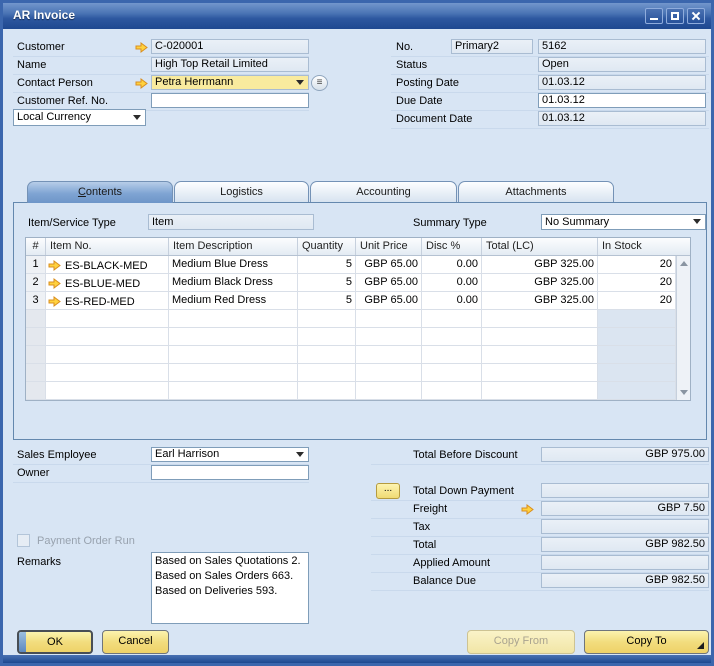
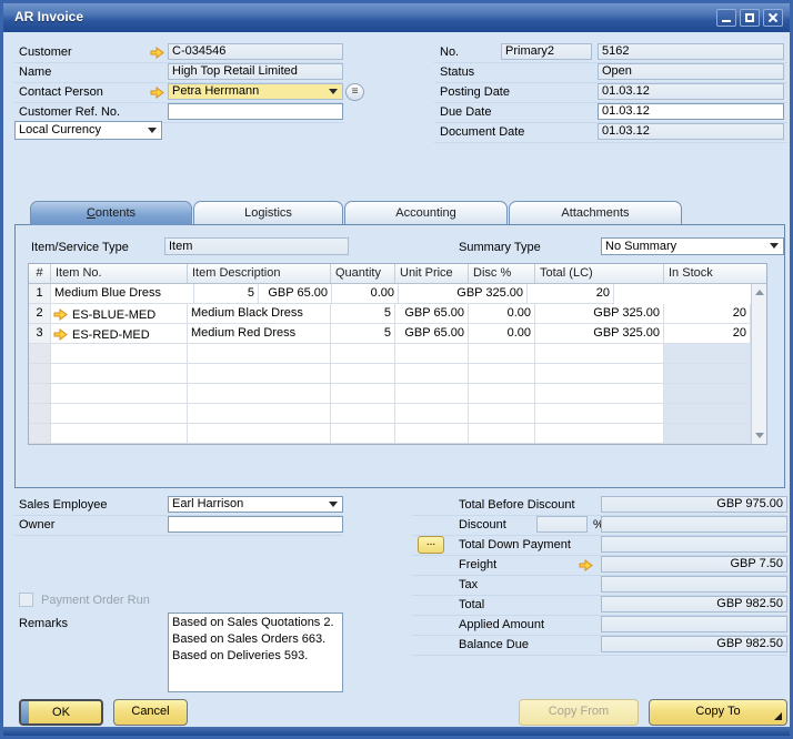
  AR Invoice
  Customer
- C-020001
+ C-034546
  Name
  High Top Retail Limited
  Contact Person
  Petra Herrmann
  ≡
  Customer Ref. No.
  Local Currency
  No.
  Primary2
  5162
  Status
  Open
  Posting Date
  01.03.12
  Due Date
  01.03.12
  Document Date
  01.03.12
  Contents
  Logistics
  Accounting
  Attachments
  Item/Service Type
  Item
  Summary Type
  No Summary
  #
  Item No.
  Item Description
  Quantity
  Unit Price
  Disc %
  Total (LC)
  In Stock
  1
- ES-BLACK-MED
  Medium Blue Dress
  5
  GBP 65.00
  0.00
  GBP 325.00
  20
  2
  ES-BLUE-MED
  Medium Black Dress
  5
  GBP 65.00
  0.00
  GBP 325.00
  20
  3
  ES-RED-MED
  Medium Red Dress
  5
  GBP 65.00
  0.00
  GBP 325.00
  20
  Sales Employee
  Earl Harrison
  Owner
  Payment Order Run
  Remarks
  Based on Sales Quotations 2.
  Based on Sales Orders 663.
  Based on Deliveries 593.
  Total Before Discount
  GBP 975.00
+ Discount
+ %
  ...
  Total Down Payment
  Freight
  GBP 7.50
  Tax
  Total
  GBP 982.50
  Applied Amount
  Balance Due
  GBP 982.50
  OK
  Cancel
  Copy From
  Copy To
